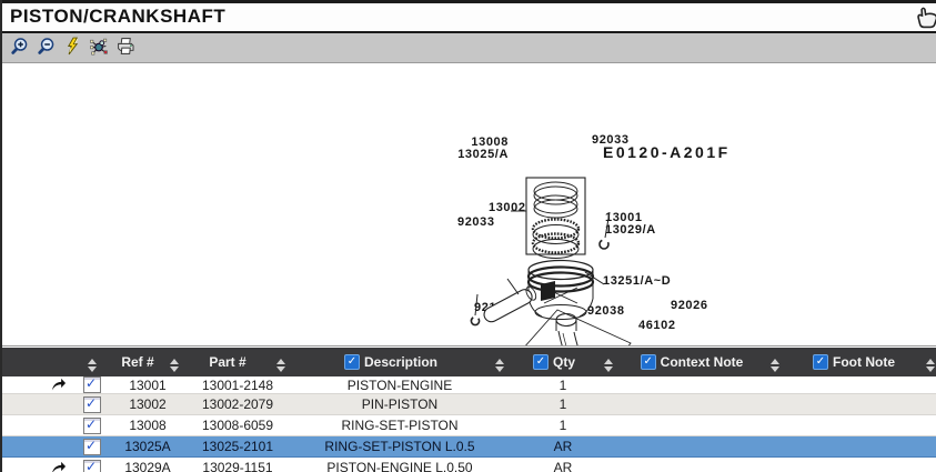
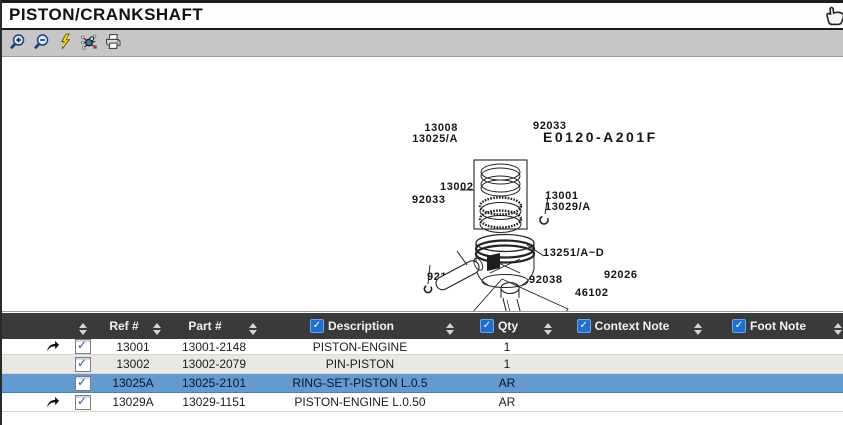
  PISTON/CRANKSHAFT
  E0120-A201F
  13008
  13025/A
  92033
  13002
  92033
  3001
  13029/A
  13251/A~D
  92038
  46102
  92026
  		Ref #		Part #		✓ Description		✓ Qty		✓ Context Note		✓ Foot Note
  	✓	13001	13001-2148	PISTON-ENGINE	1
  	✓	13002	13002-2079	PIN-PISTON	1
- 	✓	13008	13008-6059	RING-SET-PISTON	1
  	✓	13025A	13025-2101	RING-SET-PISTON L.0.5	AR
  	✓	13029A	13029-1151	PISTON-ENGINE L.0.50	AR
